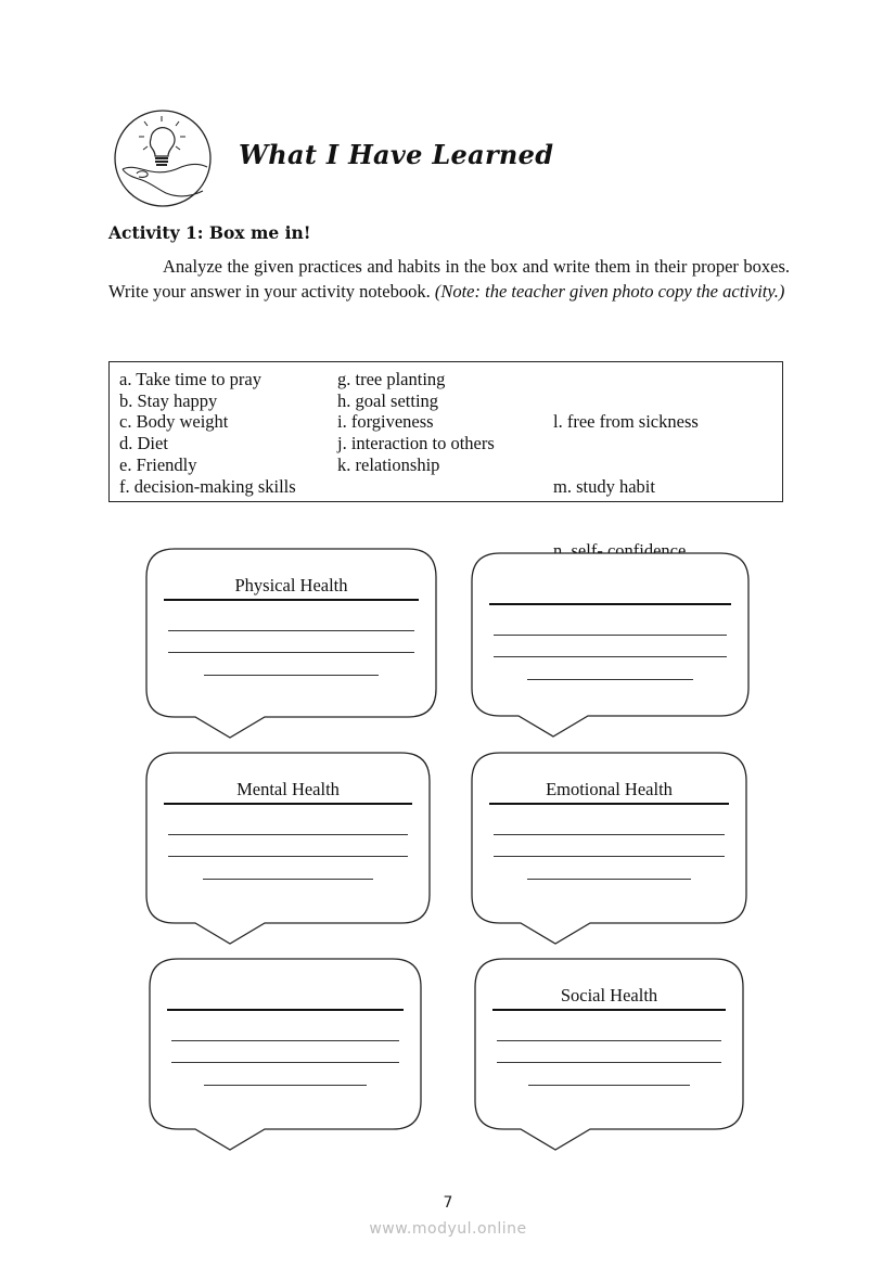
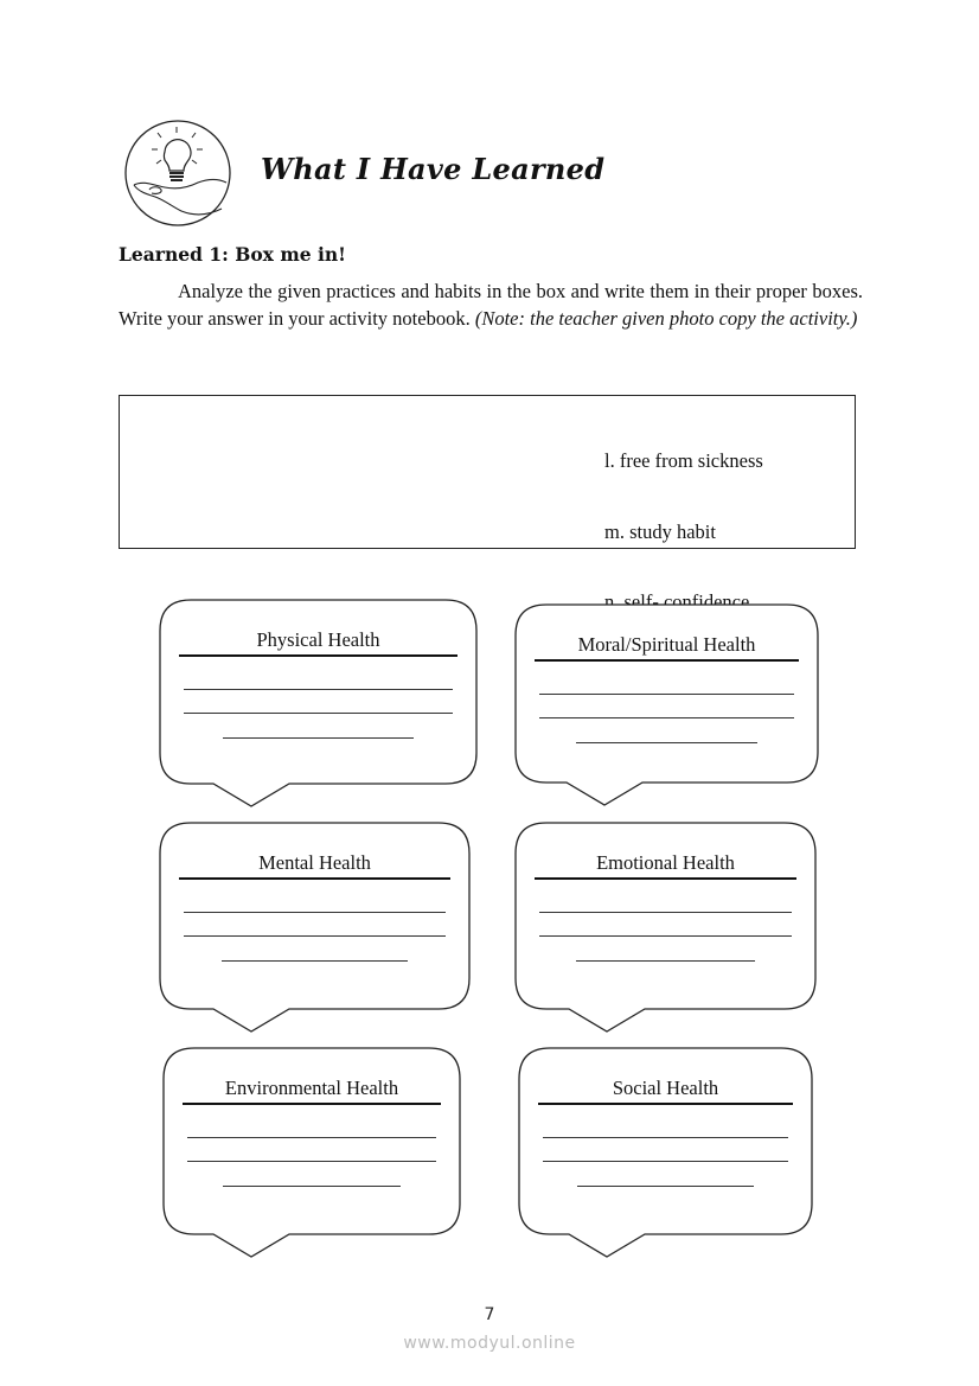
  What I Have Learned
- Activity 1: Box me in!
+ Learned 1: Box me in!
  Analyze the given practices and habits in the box and write them in their proper boxes. Write your answer in your activity notebook. (Note: the teacher given photo copy the activity.)
- a. Take time to pray
- b. Stay happy
- c. Body weight
- d. Diet
- e. Friendly
- f. decision-making skills
- g. tree planting
- h. goal setting
- i. forgiveness
- j. interaction to others
- k. relationship
  l. free from sickness
  m. study habit
  n. self- confidence
  Physical Health
+ Moral/Spiritual Health
  Mental Health
  Emotional Health
+ Environmental Health
  Social Health
  7
  www.modyul.online
